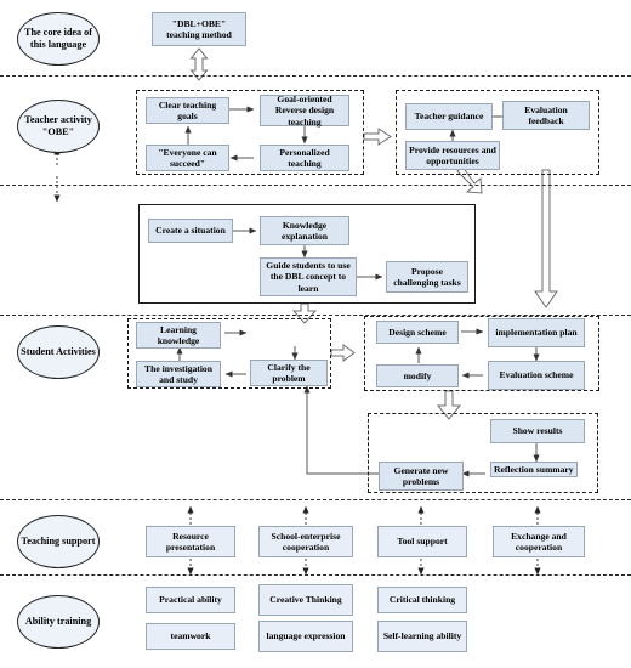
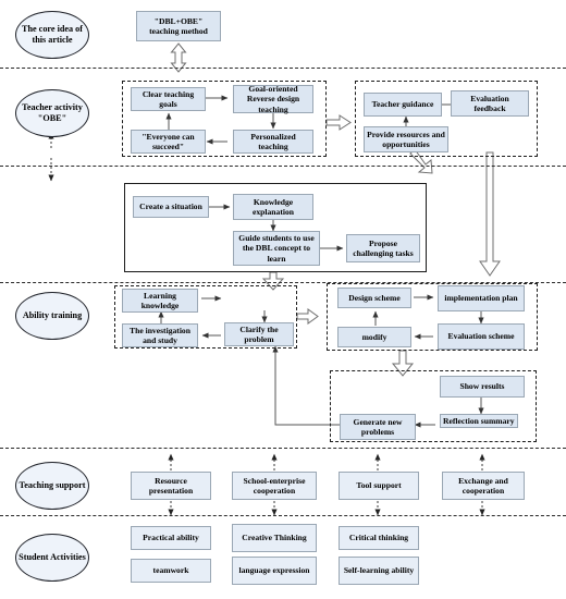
- The core idea of this language
+ The core idea of this article
  Teacher activity "OBE"
- Student Activities
+ Ability training
  Teaching support
- Ability training
+ Student Activities
  "DBL+OBE" teaching method
  Clear teaching goals
  Goal-oriented Reverse design teaching
  Personalized teaching
  "Everyone can succeed"
  Teacher guidance
  Evaluation feedback
  Provide resources and opportunities
  Create a situation
  Knowledge explanation
  Guide students to use the DBL concept to learn
  Propose challenging tasks
  Learning knowledge
  Clarify the problem
  The investigation and study
  Design scheme
  implementation plan
  Evaluation scheme
  modify
  Show results
  Reflection summary
  Generate new problems
  Resource presentation
  School-enterprise cooperation
  Tool support
  Exchange and cooperation
  Practical ability
  Creative Thinking
  Critical thinking
  teamwork
  language expression
  Self-learning ability
